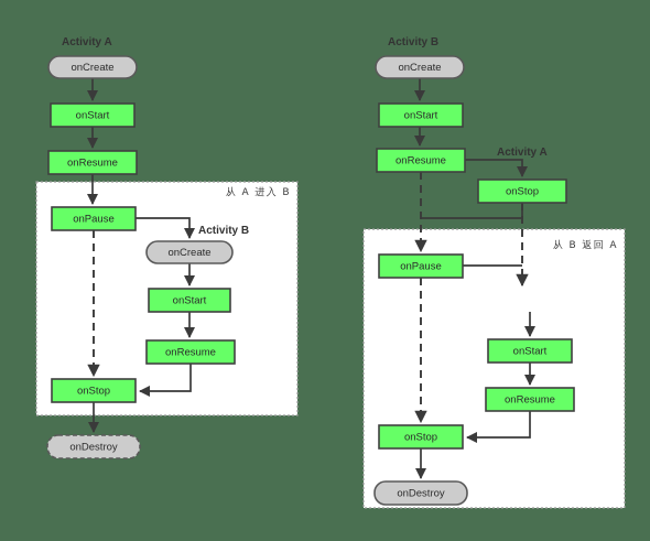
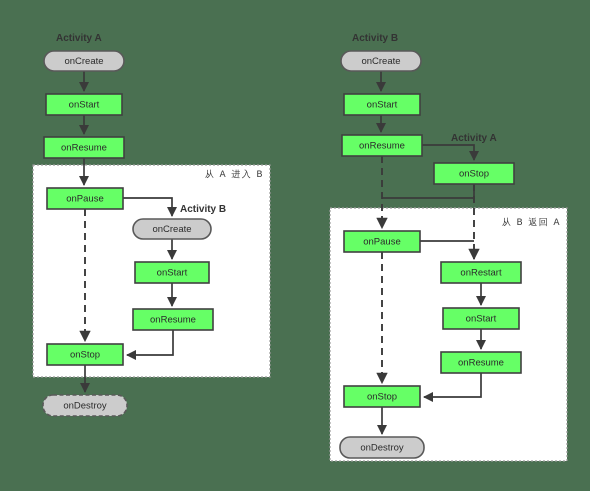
  从 A 进入 B
  onCreate
  onStart
  onResume
  onPause
  onCreate
  onStart
  onResume
  onStop
  onDestroy
  Activity A
  Activity B
  从 B 返回 A
  onCreate
  onStart
  onResume
  onStop
  onPause
+ onRestart
  onStart
  onResume
  onStop
  onDestroy
  Activity B
  Activity A
